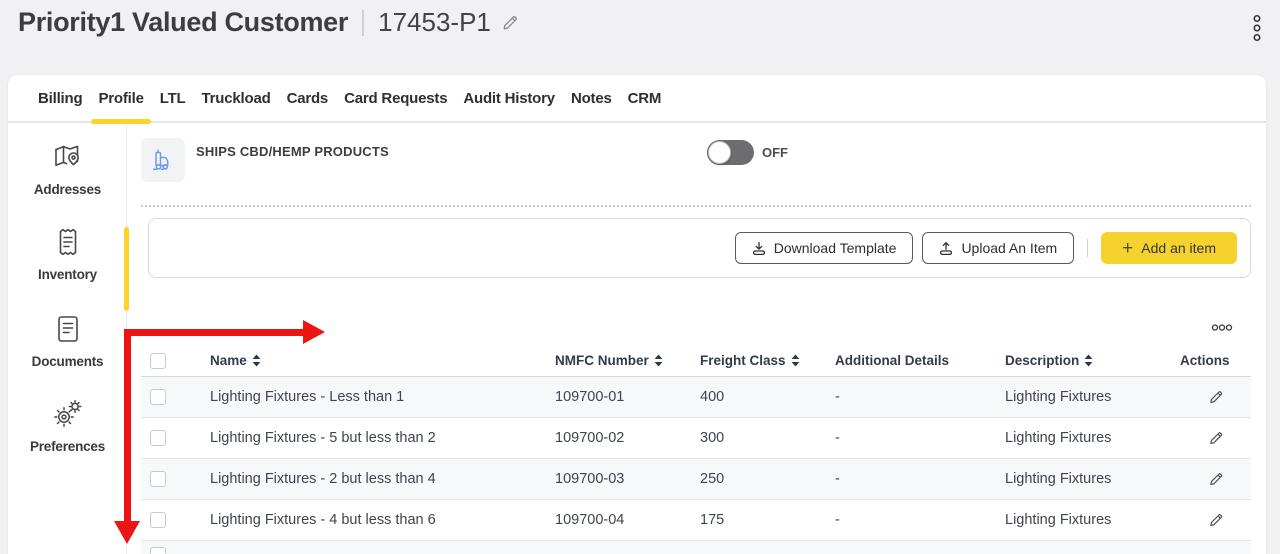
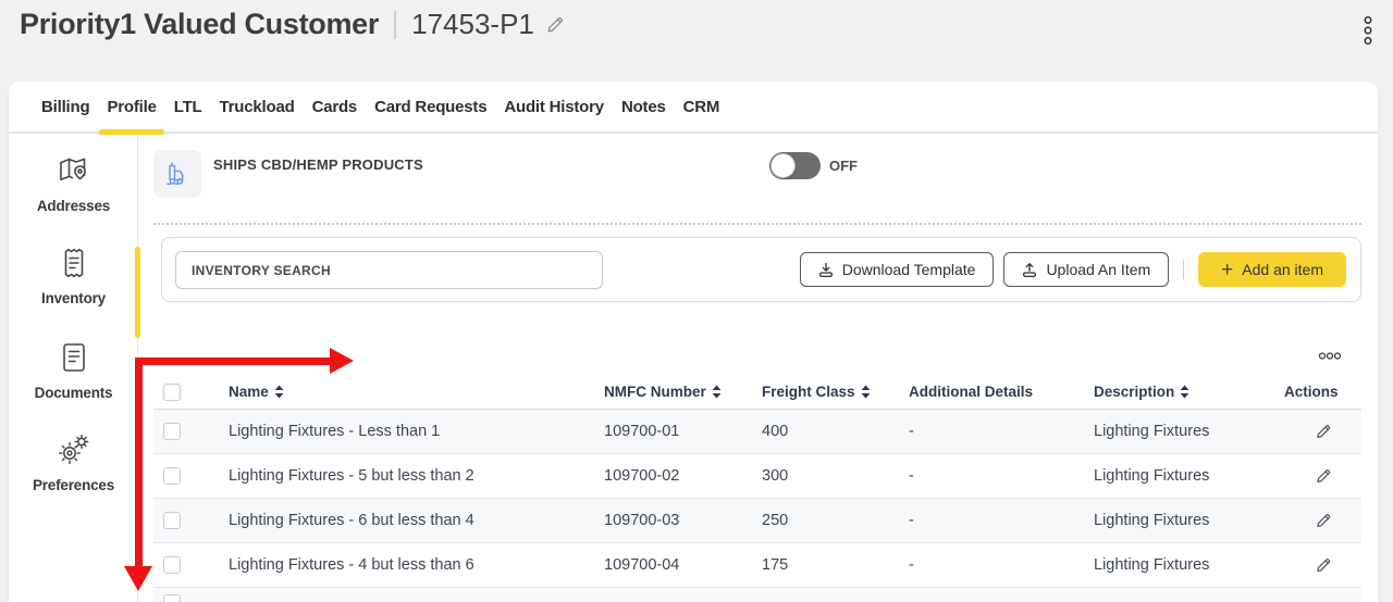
  Priority1 Valued Customer
  17453-P1
  Billing
  Profile
  LTL
  Truckload
  Cards
  Card Requests
  Audit History
  Notes
  CRM
  Addresses
  Inventory
  Documents
  Preferences
  SHIPS CBD/HEMP PRODUCTS
  OFF
+ INVENTORY SEARCH
  Download Template
  Upload An Item
  Add an item
  Name
  NMFC Number
  Freight Class
  Additional Details
  Description
  Actions
  Lighting Fixtures - Less than 1
  109700-01
  400
  -
  Lighting Fixtures
  Lighting Fixtures - 5 but less than 2
  109700-02
  300
  -
  Lighting Fixtures
- Lighting Fixtures - 2 but less than 4
+ Lighting Fixtures - 6 but less than 4
  109700-03
  250
  -
  Lighting Fixtures
  Lighting Fixtures - 4 but less than 6
  109700-04
  175
  -
  Lighting Fixtures
